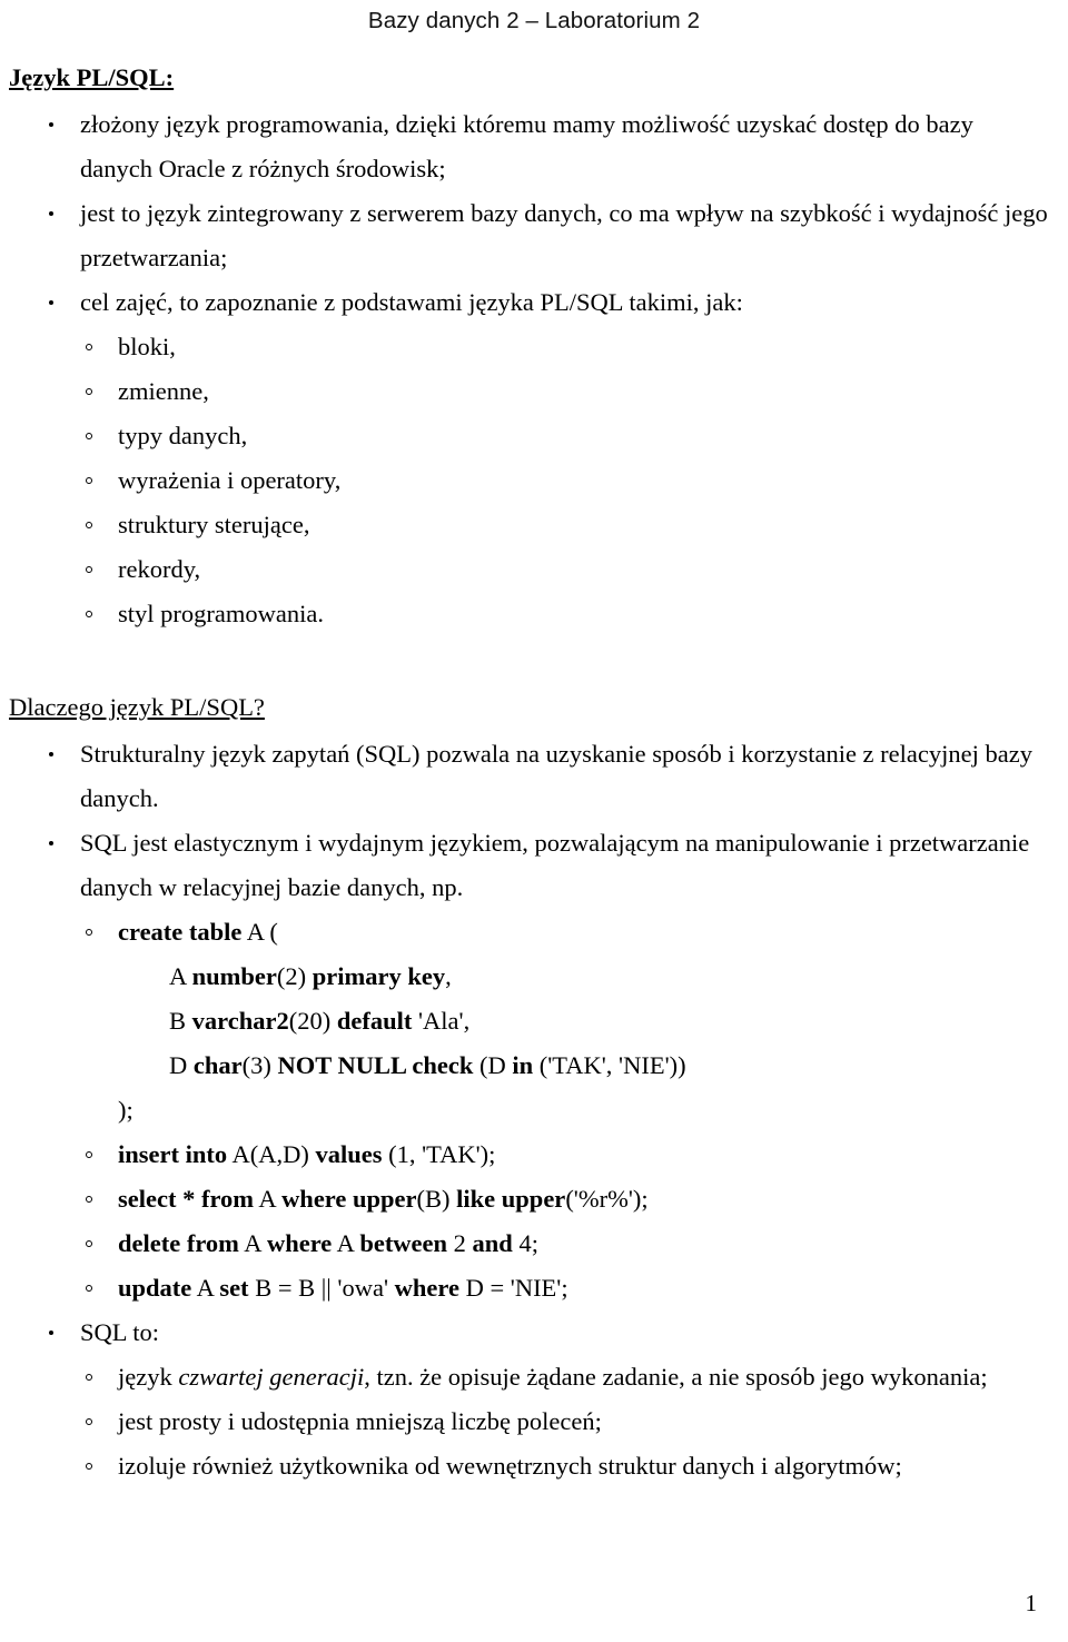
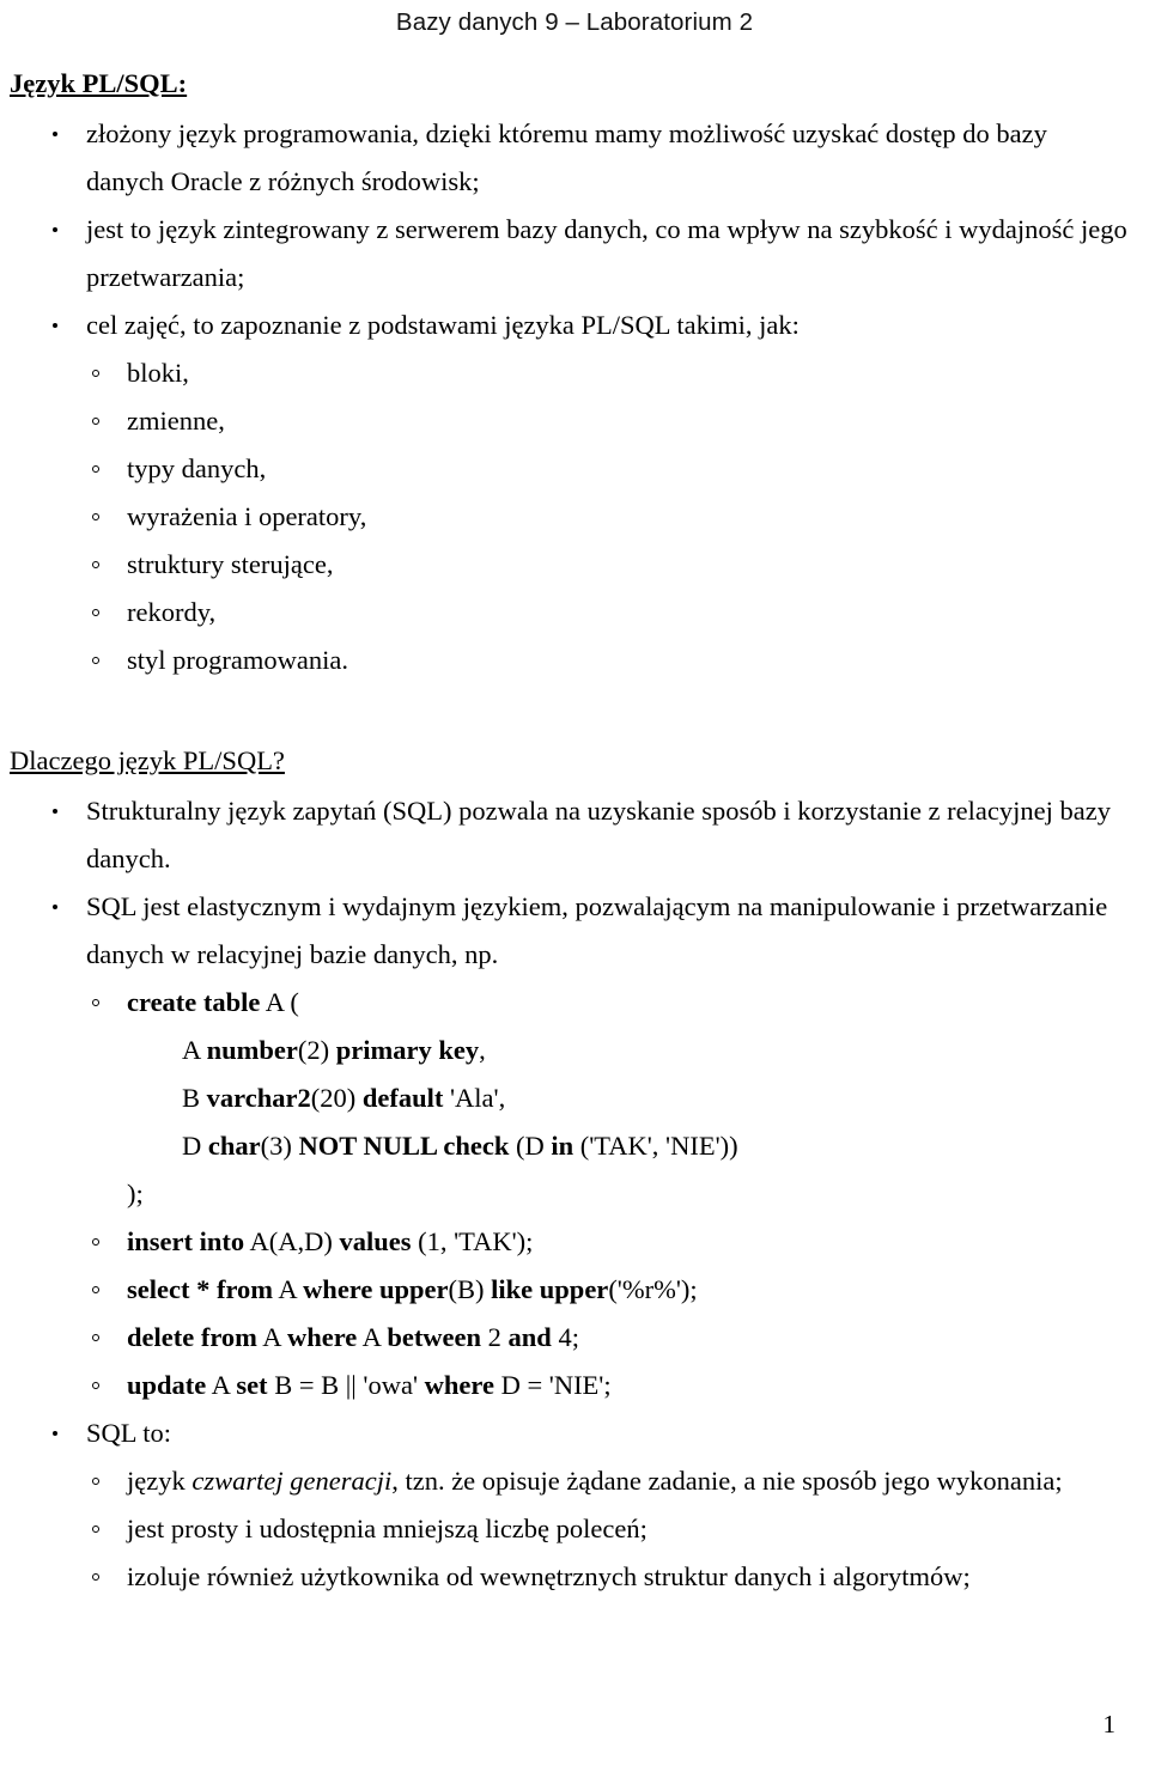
- Bazy danych 2 – Laboratorium 2
+ Bazy danych 9 – Laboratorium 2
  Język PL/SQL:
  złożony język programowania, dzięki któremu mamy możliwość uzyskać dostęp do bazy danych Oracle z różnych środowisk;
  jest to język zintegrowany z serwerem bazy danych, co ma wpływ na szybkość i wydajność jego przetwarzania;
  cel zajęć, to zapoznanie z podstawami języka PL/SQL takimi, jak:
  bloki,
  zmienne,
  typy danych,
  wyrażenia i operatory,
  struktury sterujące,
  rekordy,
  styl programowania.
  Dlaczego język PL/SQL?
  Strukturalny język zapytań (SQL) pozwala na uzyskanie sposób i korzystanie z relacyjnej bazy danych.
  SQL jest elastycznym i wydajnym językiem, pozwalającym na manipulowanie i przetwarzanie danych w relacyjnej bazie danych, np.
  create table A (
  A number(2) primary key,
  B varchar2(20) default 'Ala',
  D char(3) NOT NULL check (D in ('TAK', 'NIE'))
  );
  insert into A(A,D) values (1, 'TAK');
  select * from A where upper(B) like upper('%r%');
  delete from A where A between 2 and 4;
  update A set B = B || 'owa' where D = 'NIE';
  SQL to:
  język czwartej generacji, tzn. że opisuje żądane zadanie, a nie sposób jego wykonania;
  jest prosty i udostępnia mniejszą liczbę poleceń;
  izoluje również użytkownika od wewnętrznych struktur danych i algorytmów;
  1
